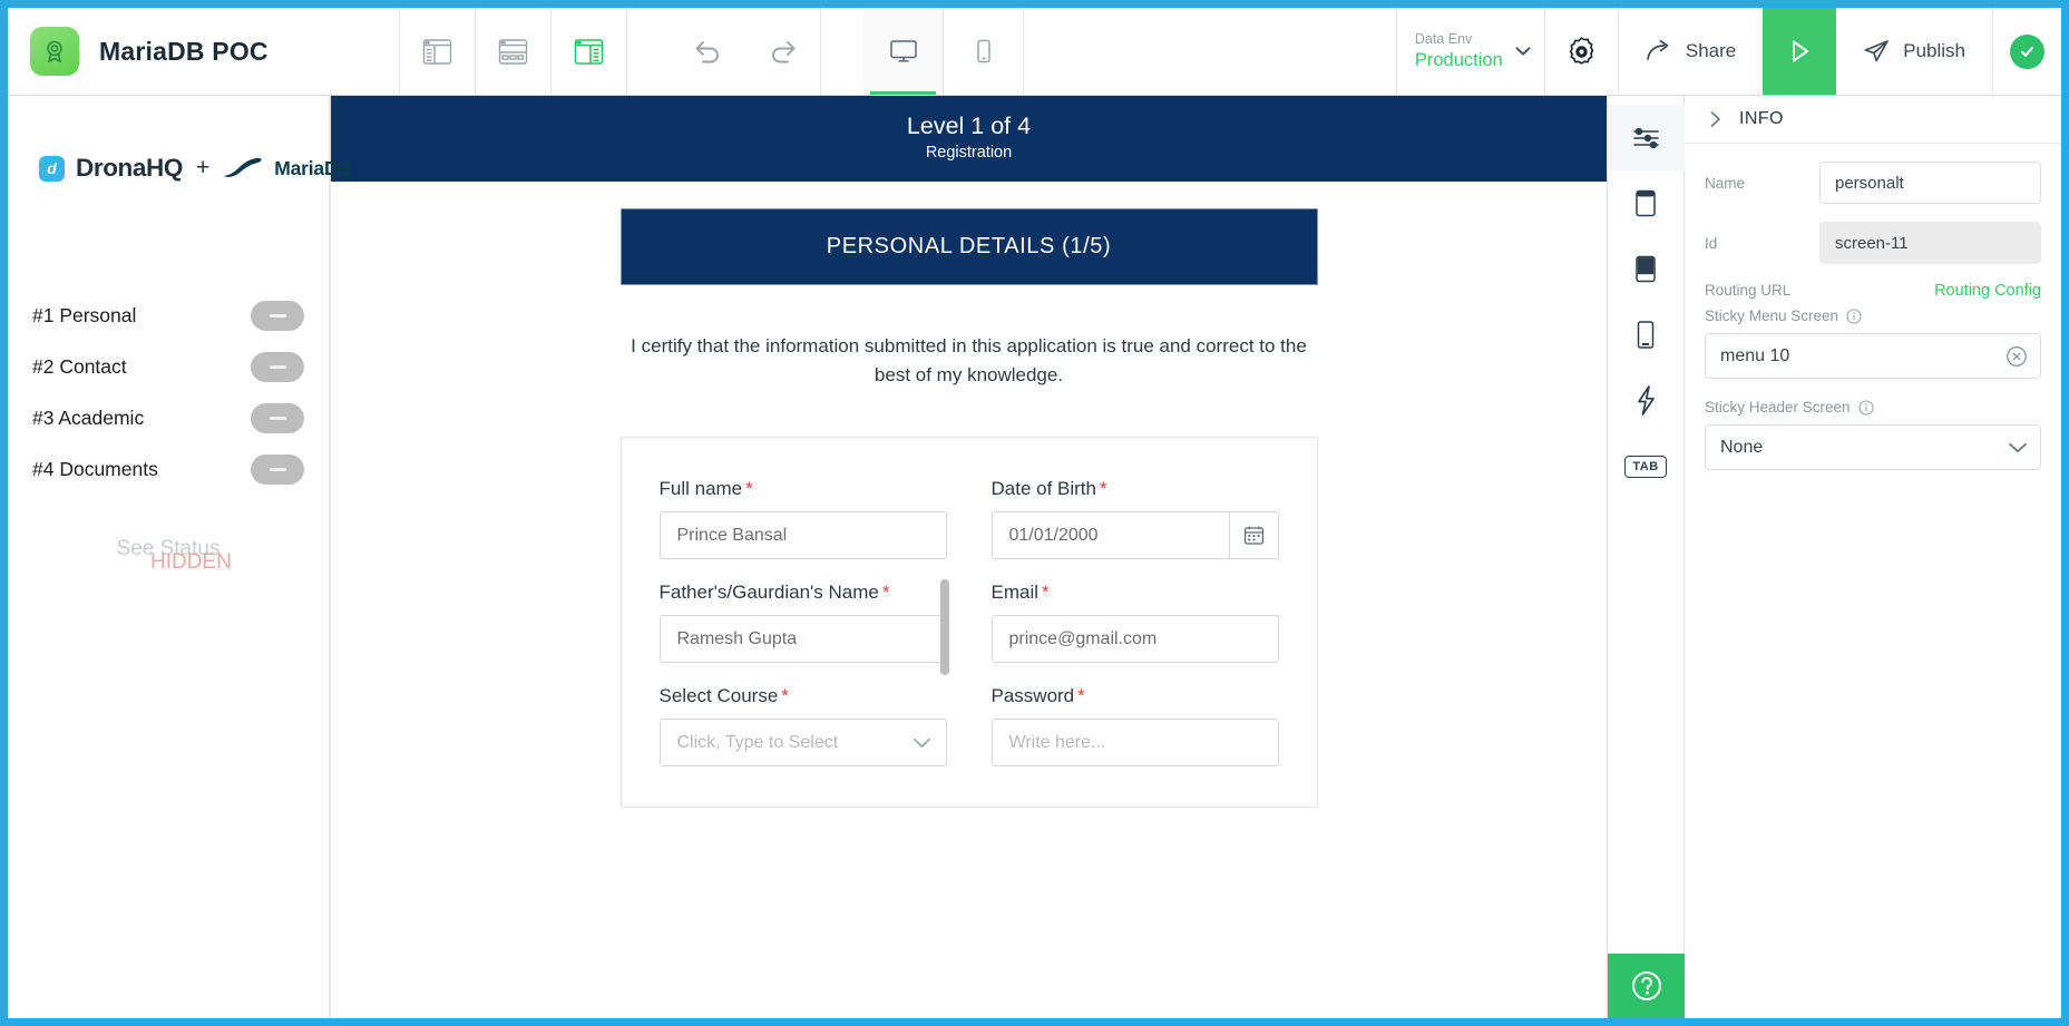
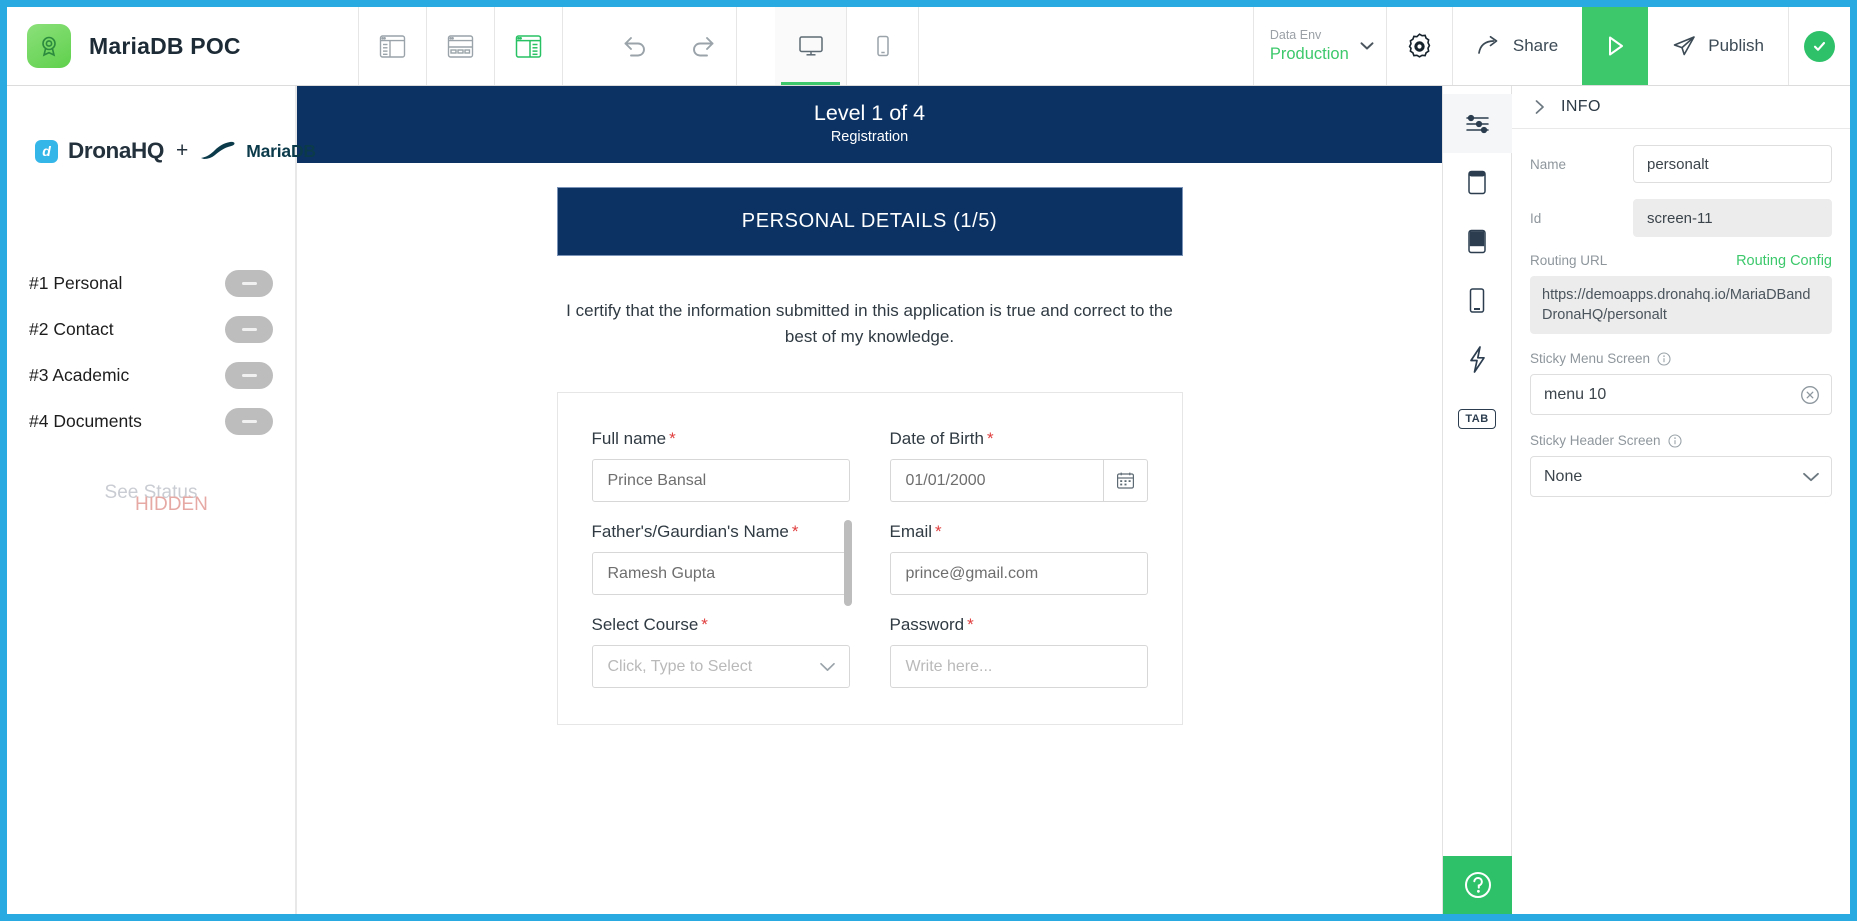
  MariaDB POC
  Data Env
  Production
  Share
  Publish
  d
  DronaHQ
  +
  MariaDB
  #1 Personal
  #2 Contact
  #3 Academic
  #4 Documents
  See Status
  HIDDEN
  Level 1 of 4
  Registration
  PERSONAL DETAILS (1/5)
  I certify that the information submitted in this application is true and correct to the best of my knowledge.
  Full name *
  Prince Bansal
  Date of Birth *
  01/01/2000
  Father's/Gaurdian's Name *
  Ramesh Gupta
  Email *
  prince@gmail.com
  Select Course *
  Click, Type to Select
  Password *
  Write here...
  TAB
  INFO
  Name
  personalt
  Id
  screen-11
  Routing URL
  Routing Config
+ https://demoapps.dronahq.io/MariaDBandDronaHQ/personalt
  Sticky Menu Screen
  menu 10
  Sticky Header Screen
  None
